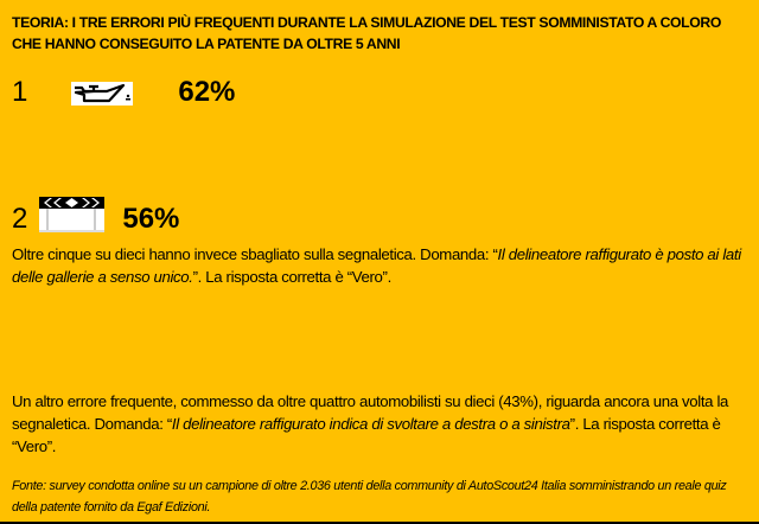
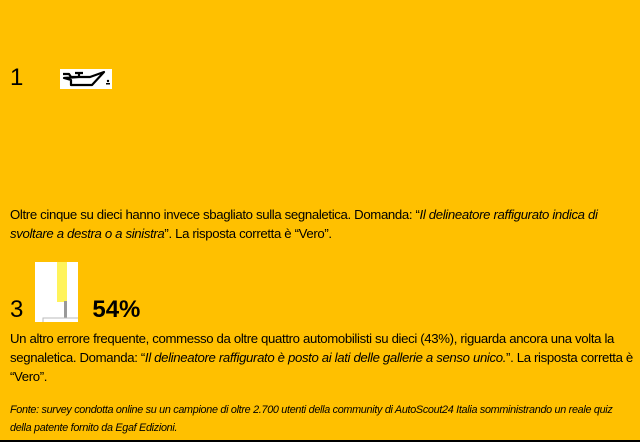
- TEORIA: I TRE ERRORI PIÙ FREQUENTI DURANTE LA SIMULAZIONE DEL TEST SOMMINISTATO A COLORO CHE HANNO CONSEGUITO LA PATENTE DA OLTRE 5 ANNI
  1
- 62%
- 2
- 56%
- Oltre cinque su dieci hanno invece sbagliato sulla segnaletica. Domanda: “Il delineatore raffigurato è posto ai lati delle gallerie a senso unico.”. La risposta corretta è “Vero”.
+ Oltre cinque su dieci hanno invece sbagliato sulla segnaletica. Domanda: “Il delineatore raffigurato indica di svoltare a destra o a sinistra”. La risposta corretta è “Vero”.
+ 3
+ 54%
- Un altro errore frequente, commesso da oltre quattro automobilisti su dieci (43%), riguarda ancora una volta la segnaletica. Domanda: “Il delineatore raffigurato indica di svoltare a destra o a sinistra”. La risposta corretta è “Vero”.
+ Un altro errore frequente, commesso da oltre quattro automobilisti su dieci (43%), riguarda ancora una volta la segnaletica. Domanda: “Il delineatore raffigurato è posto ai lati delle gallerie a senso unico.”. La risposta corretta è “Vero”.
- Fonte: survey condotta online su un campione di oltre 2.036 utenti della community di AutoScout24 Italia somministrando un reale quiz della patente fornito da Egaf Edizioni.
+ Fonte: survey condotta online su un campione di oltre 2.700 utenti della community di AutoScout24 Italia somministrando un reale quiz della patente fornito da Egaf Edizioni.
